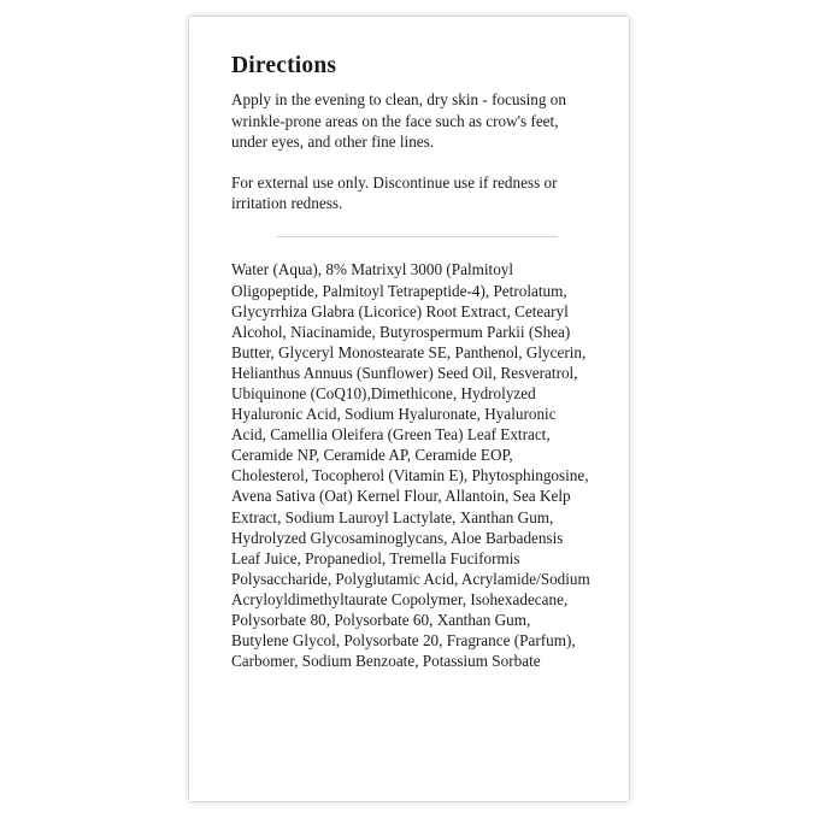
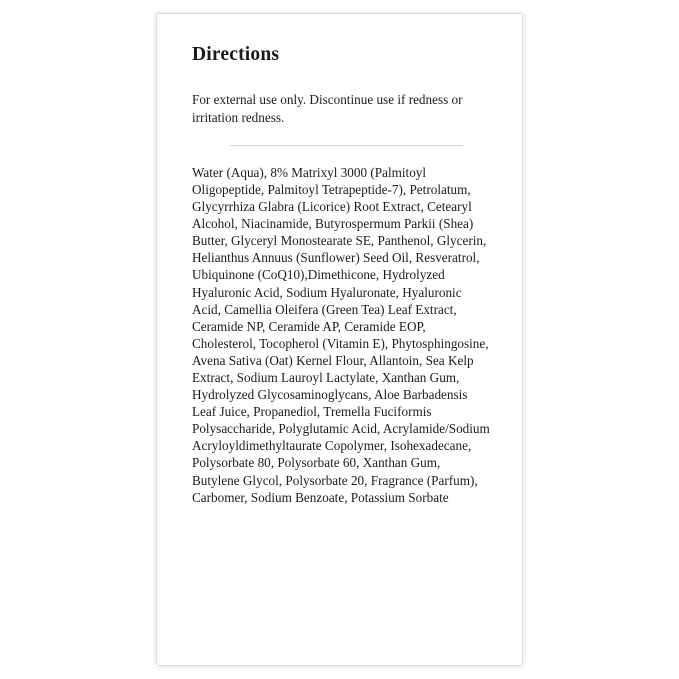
  Directions
- Apply in the evening to clean, dry skin - focusing on wrinkle-prone areas on the face such as crow's feet, under eyes, and other fine lines.
  For external use only. Discontinue use if redness or irritation redness.
- Water (Aqua), 8% Matrixyl 3000 (Palmitoyl Oligopeptide, Palmitoyl Tetrapeptide-4), Petrolatum, Glycyrrhiza Glabra (Licorice) Root Extract, Cetearyl Alcohol, Niacinamide, Butyrospermum Parkii (Shea) Butter, Glyceryl Monostearate SE, Panthenol, Glycerin, Helianthus Annuus (Sunflower) Seed Oil, Resveratrol, Ubiquinone (CoQ10),Dimethicone, Hydrolyzed Hyaluronic Acid, Sodium Hyaluronate, Hyaluronic Acid, Camellia Oleifera (Green Tea) Leaf Extract, Ceramide NP, Ceramide AP, Ceramide EOP, Cholesterol, Tocopherol (Vitamin E), Phytosphingosine, Avena Sativa (Oat) Kernel Flour, Allantoin, Sea Kelp Extract, Sodium Lauroyl Lactylate, Xanthan Gum, Hydrolyzed Glycosaminoglycans, Aloe Barbadensis Leaf Juice, Propanediol, Tremella Fuciformis Polysaccharide, Polyglutamic Acid, Acrylamide/Sodium Acryloyldimethyltaurate Copolymer, Isohexadecane, Polysorbate 80, Polysorbate 60, Xanthan Gum, Butylene Glycol, Polysorbate 20, Fragrance (Parfum), Carbomer, Sodium Benzoate, Potassium Sorbate
+ Water (Aqua), 8% Matrixyl 3000 (Palmitoyl Oligopeptide, Palmitoyl Tetrapeptide-7), Petrolatum, Glycyrrhiza Glabra (Licorice) Root Extract, Cetearyl Alcohol, Niacinamide, Butyrospermum Parkii (Shea) Butter, Glyceryl Monostearate SE, Panthenol, Glycerin, Helianthus Annuus (Sunflower) Seed Oil, Resveratrol, Ubiquinone (CoQ10),Dimethicone, Hydrolyzed Hyaluronic Acid, Sodium Hyaluronate, Hyaluronic Acid, Camellia Oleifera (Green Tea) Leaf Extract, Ceramide NP, Ceramide AP, Ceramide EOP, Cholesterol, Tocopherol (Vitamin E), Phytosphingosine, Avena Sativa (Oat) Kernel Flour, Allantoin, Sea Kelp Extract, Sodium Lauroyl Lactylate, Xanthan Gum, Hydrolyzed Glycosaminoglycans, Aloe Barbadensis Leaf Juice, Propanediol, Tremella Fuciformis Polysaccharide, Polyglutamic Acid, Acrylamide/Sodium Acryloyldimethyltaurate Copolymer, Isohexadecane, Polysorbate 80, Polysorbate 60, Xanthan Gum, Butylene Glycol, Polysorbate 20, Fragrance (Parfum), Carbomer, Sodium Benzoate, Potassium Sorbate
